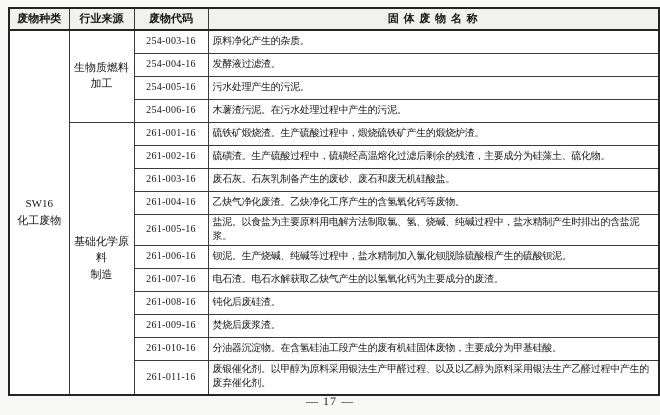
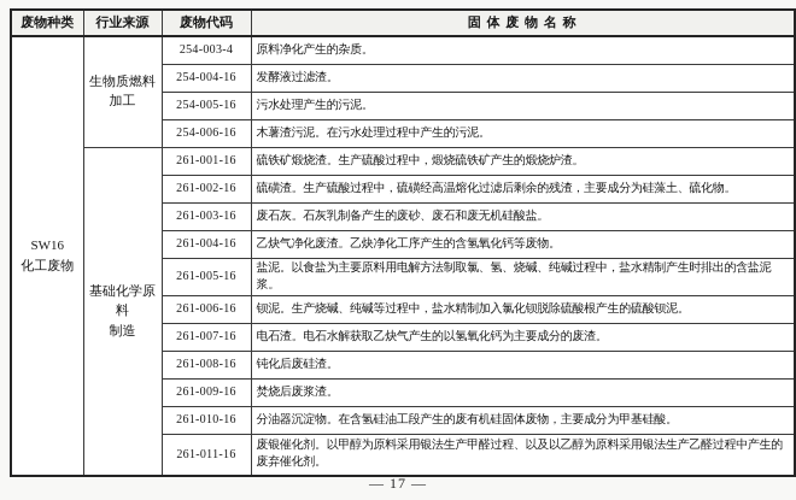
  废物种类	行业来源	废物代码	固 体 废 物 名 称
- SW16 化工废物	生物质燃料 加工	254-003-16	原料净化产生的杂质。
+ SW16 化工废物	生物质燃料 加工	254-003-4	原料净化产生的杂质。
  254-004-16	发酵液过滤渣。
  254-005-16	污水处理产生的污泥。
  254-006-16	木薯渣污泥。在污水处理过程中产生的污泥。
  基础化学原料 制造	261-001-16	硫铁矿煅烧渣。生产硫酸过程中，煅烧硫铁矿产生的煅烧炉渣。
  261-002-16	硫磺渣。生产硫酸过程中，硫磺经高温熔化过滤后剩余的残渣，主要成分为硅藻土、硫化物。
  261-003-16	废石灰。石灰乳制备产生的废砂、废石和废无机硅酸盐。
  261-004-16	乙炔气净化废渣。乙炔净化工序产生的含氢氧化钙等废物。
  261-005-16	盐泥。以食盐为主要原料用电解方法制取氯、氢、烧碱、纯碱过程中，盐水精制产生时排出的含盐泥浆。
  261-006-16	钡泥。生产烧碱、纯碱等过程中，盐水精制加入氯化钡脱除硫酸根产生的硫酸钡泥。
  261-007-16	电石渣。电石水解获取乙炔气产生的以氢氧化钙为主要成分的废渣。
  261-008-16	钝化后废硅渣。
  261-009-16	焚烧后废浆渣。
  261-010-16	分油器沉淀物。在含氢硅油工段产生的废有机硅固体废物，主要成分为甲基硅酸。
  261-011-16	废银催化剂。以甲醇为原料采用银法生产甲醛过程、以及以乙醇为原料采用银法生产乙醛过程中产生的废弃催化剂。
  — 17 —
